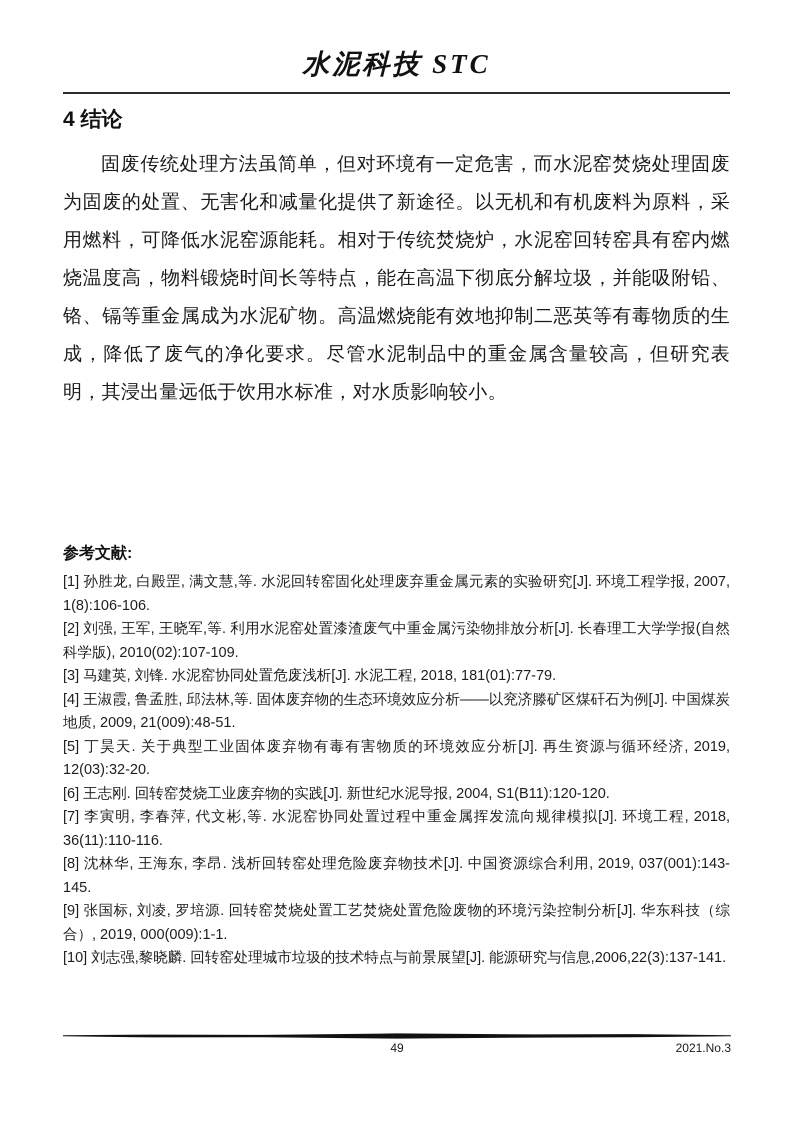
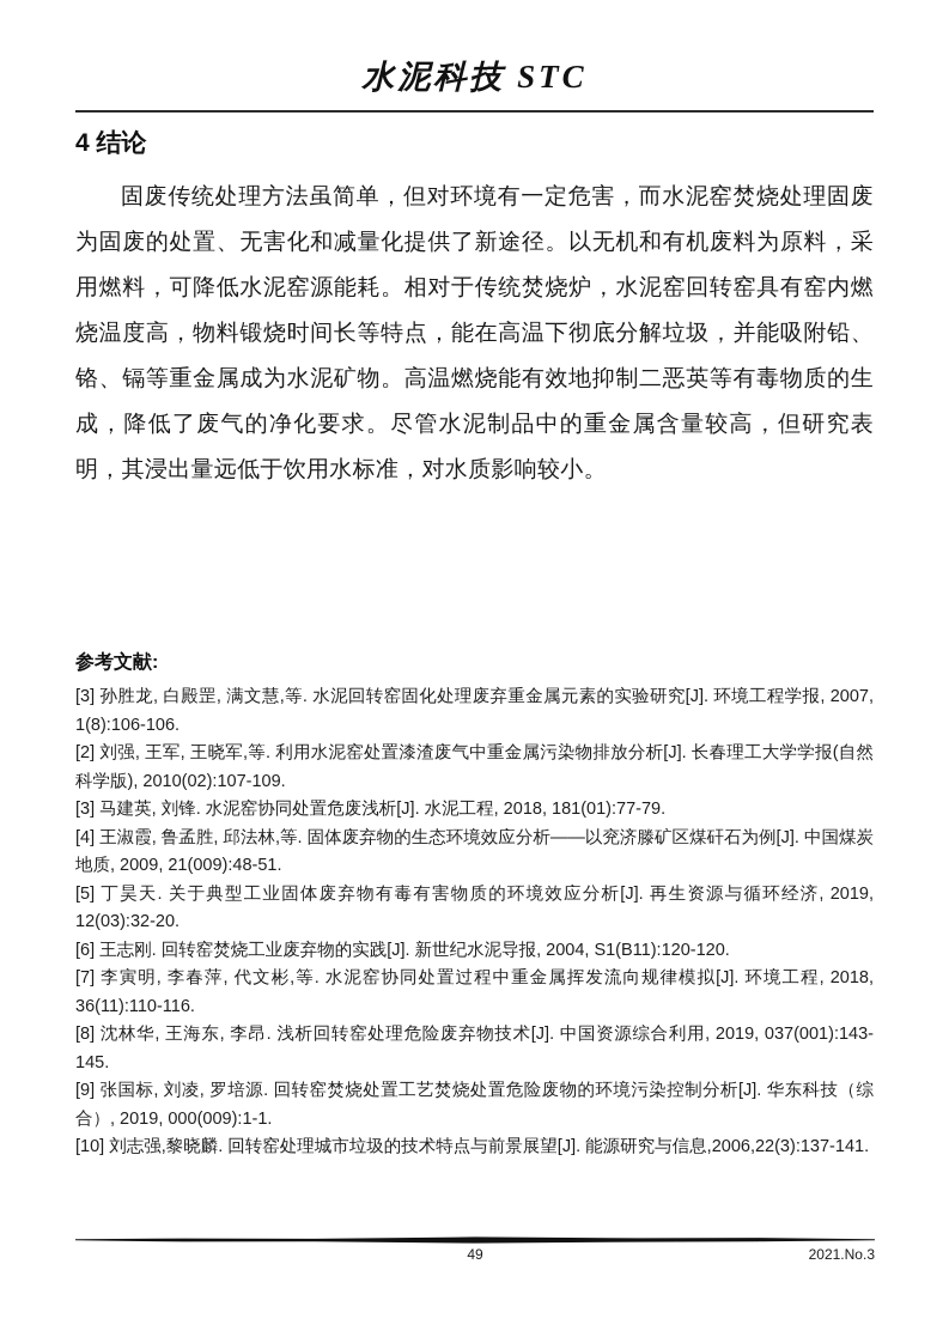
  水泥科技 STC
  4 结论
  固废传统处理方法虽简单，但对环境有一定危害，而水泥窑焚烧处理固废为固废的处置、无害化和减量化提供了新途径。以无机和有机废料为原料，采用燃料，可降低水泥窑源能耗。相对于传统焚烧炉，水泥窑回转窑具有窑内燃烧温度高，物料锻烧时间长等特点，能在高温下彻底分解垃圾，并能吸附铅、铬、镉等重金属成为水泥矿物。高温燃烧能有效地抑制二恶英等有毒物质的生成，降低了废气的净化要求。尽管水泥制品中的重金属含量较高，但研究表明，其浸出量远低于饮用水标准，对水质影响较小。
  参考文献:
- [1] 孙胜龙, 白殿罡, 满文慧,等. 水泥回转窑固化处理废弃重金属元素的实验研究[J]. 环境工程学报, 2007, 1(8):106-106.
+ [3] 孙胜龙, 白殿罡, 满文慧,等. 水泥回转窑固化处理废弃重金属元素的实验研究[J]. 环境工程学报, 2007, 1(8):106-106.
  [2] 刘强, 王军, 王晓军,等. 利用水泥窑处置漆渣废气中重金属污染物排放分析[J]. 长春理工大学学报(自然科学版), 2010(02):107-109.
  [3] 马建英, 刘锋. 水泥窑协同处置危废浅析[J]. 水泥工程, 2018, 181(01):77-79.
  [4] 王淑霞, 鲁孟胜, 邱法林,等. 固体废弃物的生态环境效应分析——以兖济滕矿区煤矸石为例[J]. 中国煤炭地质, 2009, 21(009):48-51.
  [5] 丁昊天. 关于典型工业固体废弃物有毒有害物质的环境效应分析[J]. 再生资源与循环经济, 2019, 12(03):32-20.
  [6] 王志刚. 回转窑焚烧工业废弃物的实践[J]. 新世纪水泥导报, 2004, S1(B11):120-120.
  [7] 李寅明, 李春萍, 代文彬,等. 水泥窑协同处置过程中重金属挥发流向规律模拟[J]. 环境工程, 2018, 36(11):110-116.
  [8] 沈林华, 王海东, 李昂. 浅析回转窑处理危险废弃物技术[J]. 中国资源综合利用, 2019, 037(001):143-145.
  [9] 张国标, 刘凌, 罗培源. 回转窑焚烧处置工艺焚烧处置危险废物的环境污染控制分析[J]. 华东科技（综合）, 2019, 000(009):1-1.
  [10] 刘志强,黎晓麟. 回转窑处理城市垃圾的技术特点与前景展望[J]. 能源研究与信息,2006,22(3):137-141.
  49
  2021.No.3
